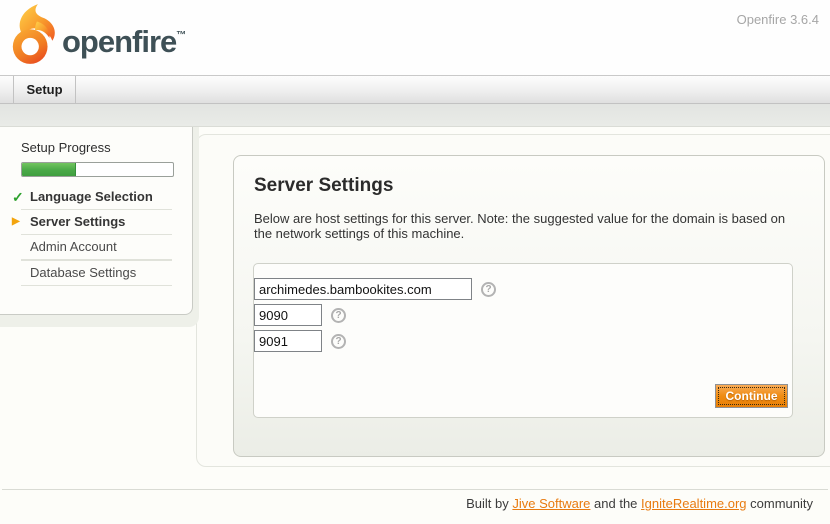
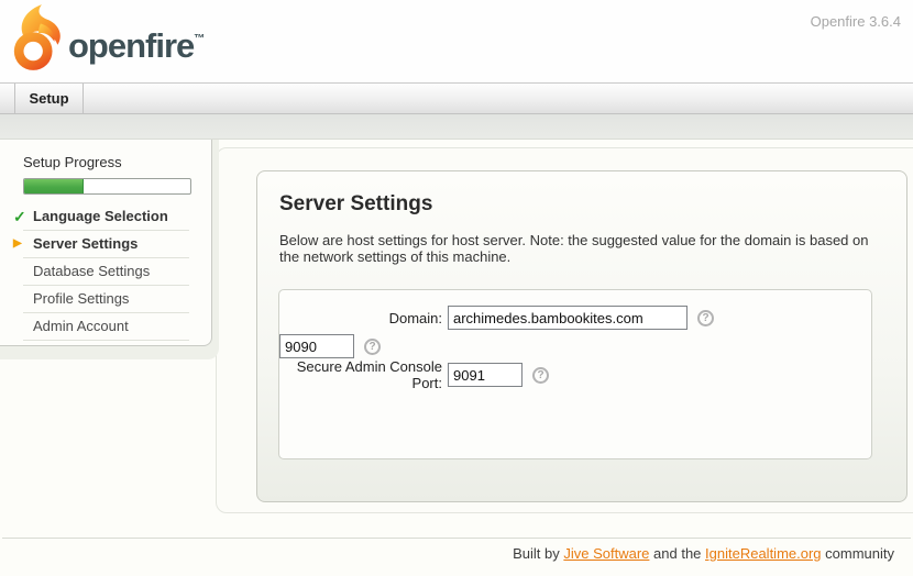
  openfire™
  Openfire 3.6.4
  Setup
  Setup Progress
  ✓
  Language Selection
  ▶
  Server Settings
- Admin Account
+ Database Settings
+ Profile Settings
- Database Settings
+ Admin Account
  Server Settings
- Below are host settings for this server. Note: the suggested value for the domain is based on the network settings of this machine.
+ Below are host settings for host server. Note: the suggested value for the domain is based on the network settings of this machine.
+ Domain:
  archimedes.bambookites.com
  ?
  9090
  ?
+ Secure Admin Console Port:
  9091
  ?
- Continue
  Built by Jive Software and the IgniteRealtime.org community
